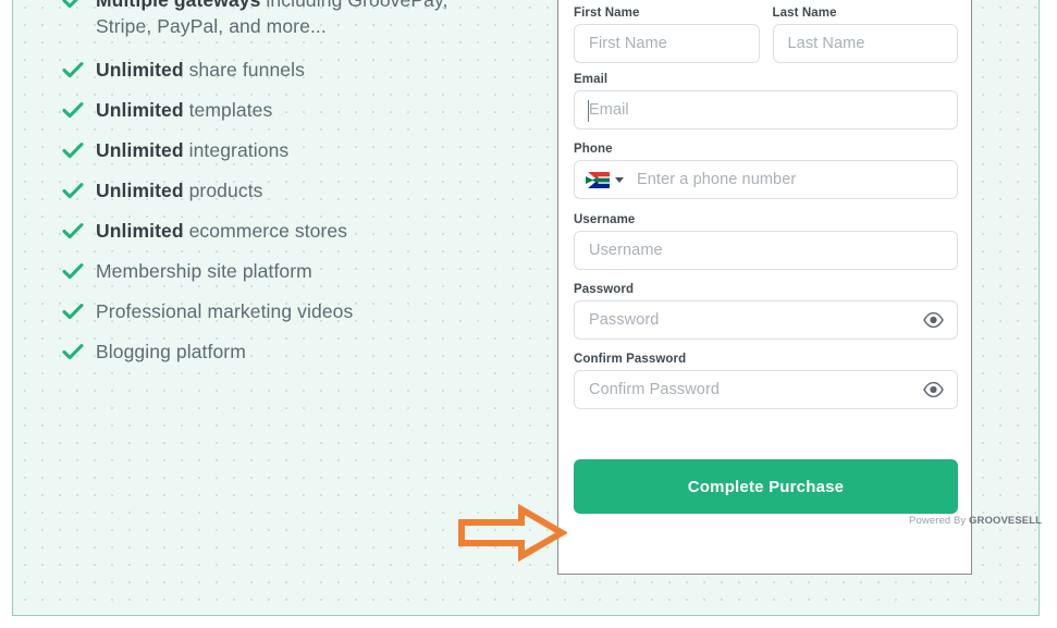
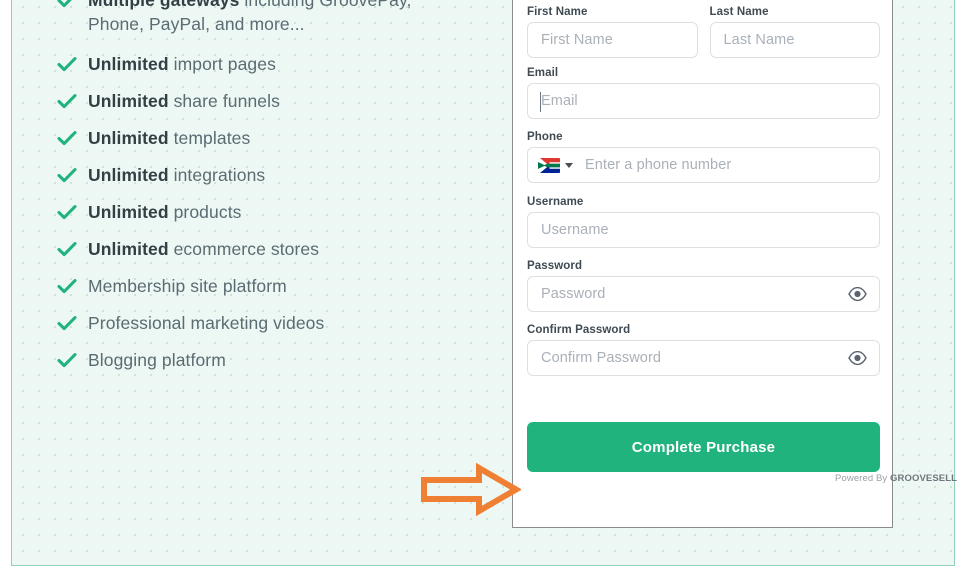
- Multiple gateways including GroovePay, Stripe, PayPal, and more...
+ Multiple gateways including GroovePay, Phone, PayPal, and more...
+ Unlimited import pages
  Unlimited share funnels
  Unlimited templates
  Unlimited integrations
  Unlimited products
  Unlimited ecommerce stores
  Membership site platform
  Professional marketing videos
  Blogging platform
  First Name
  First Name
  Last Name
  Last Name
  Email
  Email
  Phone
  Enter a phone number
  Username
  Username
  Password
  Password
  Confirm Password
  Confirm Password
  Complete Purchase
  Powered By GROOVESELL
